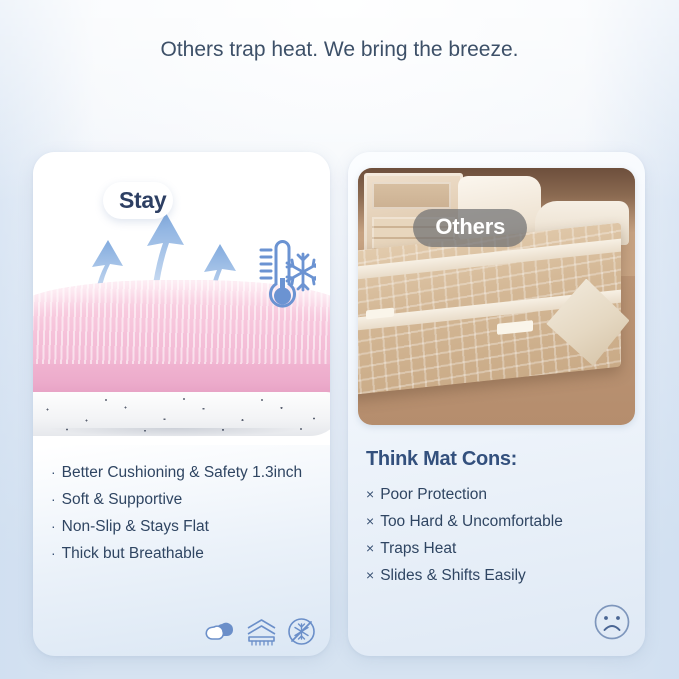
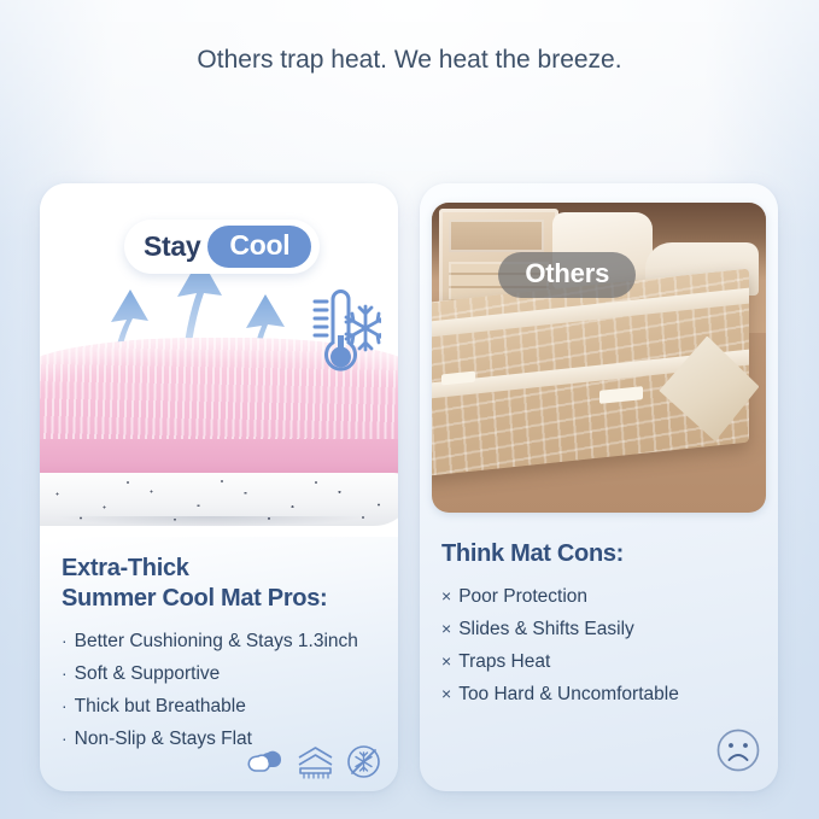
- Others trap heat. We bring the breeze.
+ Others trap heat. We heat the breeze.
  Stay
+ Cool
+ Extra-Thick
+ Summer Cool Mat Pros:
  ·
- Better Cushioning & Safety 1.3inch
+ Better Cushioning & Stays 1.3inch
  ·
  Soft & Supportive
  ·
- Non-Slip & Stays Flat
+ Thick but Breathable
  ·
- Thick but Breathable
+ Non-Slip & Stays Flat
  Others
  Think Mat Cons:
  ×
  Poor Protection
  ×
- Too Hard & Uncomfortable
+ Slides & Shifts Easily
  ×
  Traps Heat
  ×
- Slides & Shifts Easily
+ Too Hard & Uncomfortable
